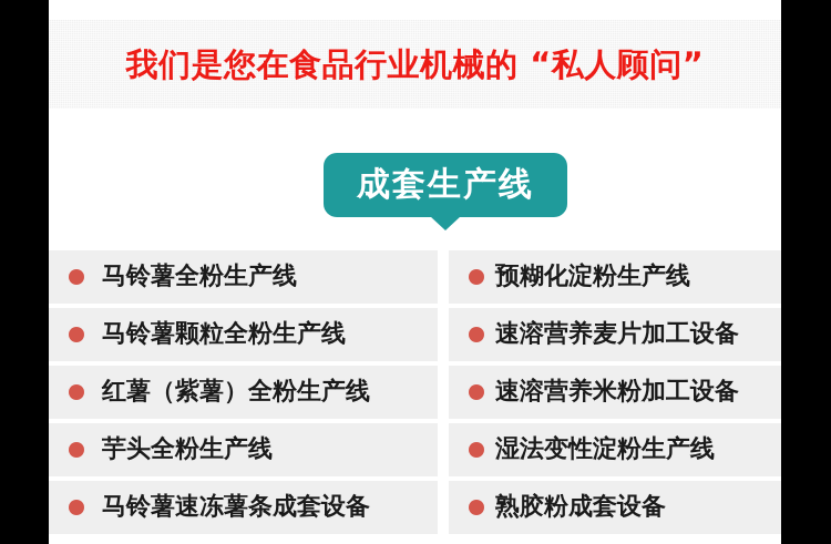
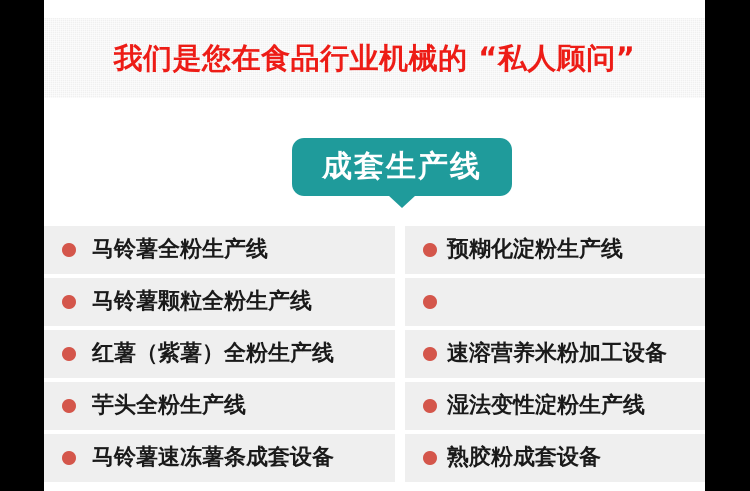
  我们是您在食品行业机械的 “私人顾问”
  成套生产线
  马铃薯全粉生产线
  马铃薯颗粒全粉生产线
  红薯（紫薯）全粉生产线
  芋头全粉生产线
  马铃薯速冻薯条成套设备
  预糊化淀粉生产线
- 速溶营养麦片加工设备
  速溶营养米粉加工设备
  湿法变性淀粉生产线
  熟胶粉成套设备
